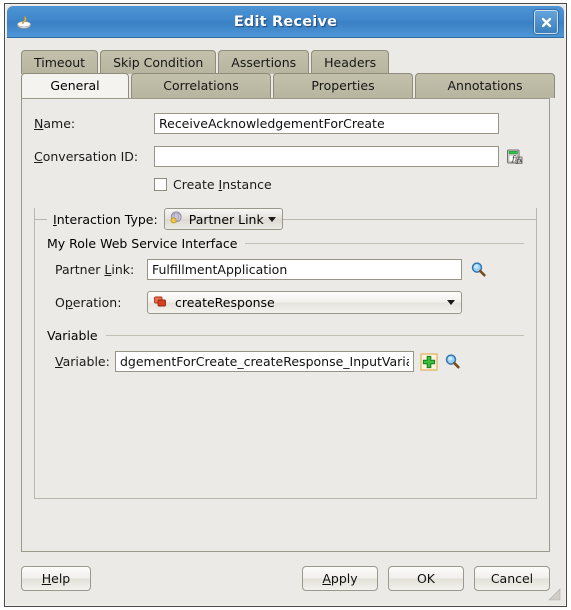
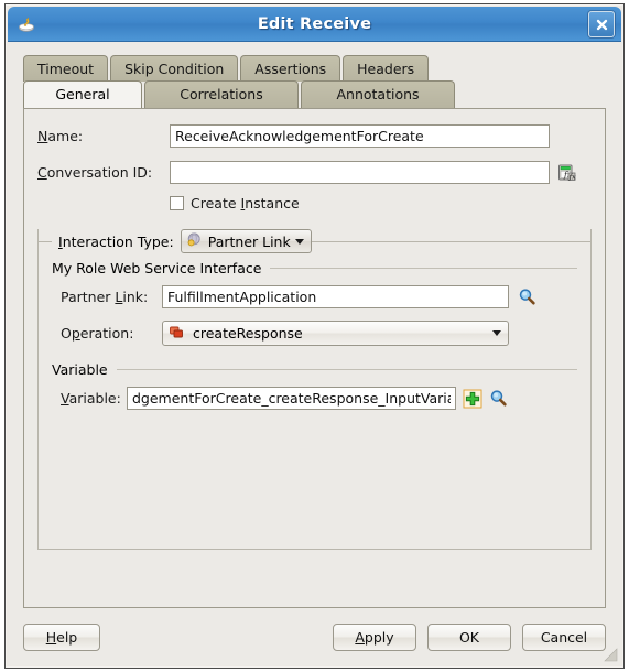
  Edit Receive
  Timeout
  Skip Condition
  Assertions
  Headers
  General
  Correlations
- Properties
  Annotations
  Name:
  ReceiveAcknowledgementForCreate
  Conversation ID:
  fx
  Create Instance
  Interaction Type:
  Partner Link
  My Role Web Service Interface
  Partner Link:
  FulfillmentApplication
  Operation:
  createResponse
  Variable
  Variable:
  dgementForCreate_createResponse_InputVari
  Help
  Apply
  OK
  Cancel
